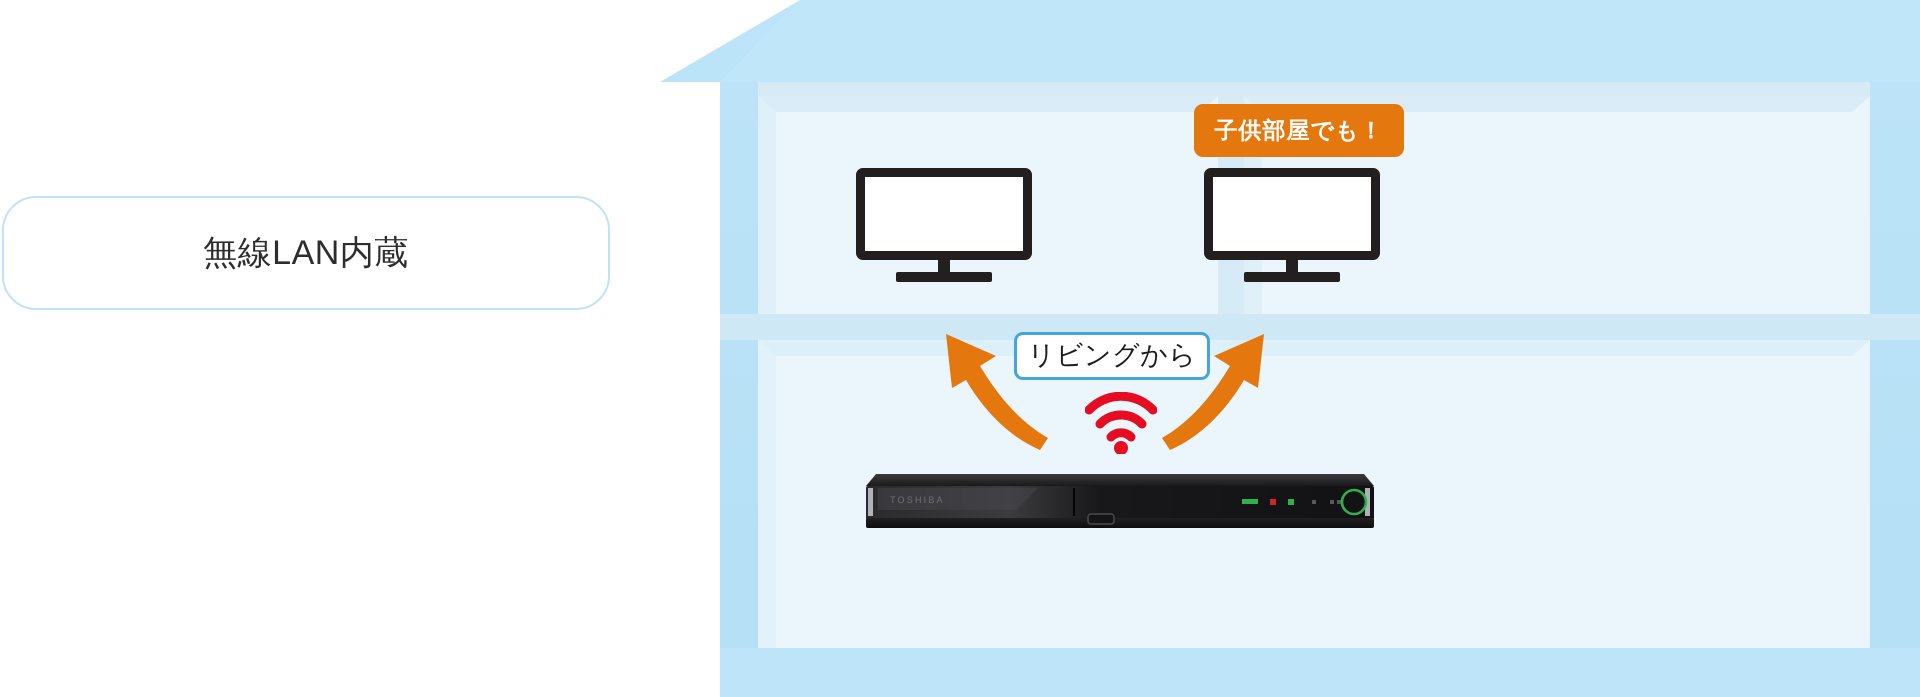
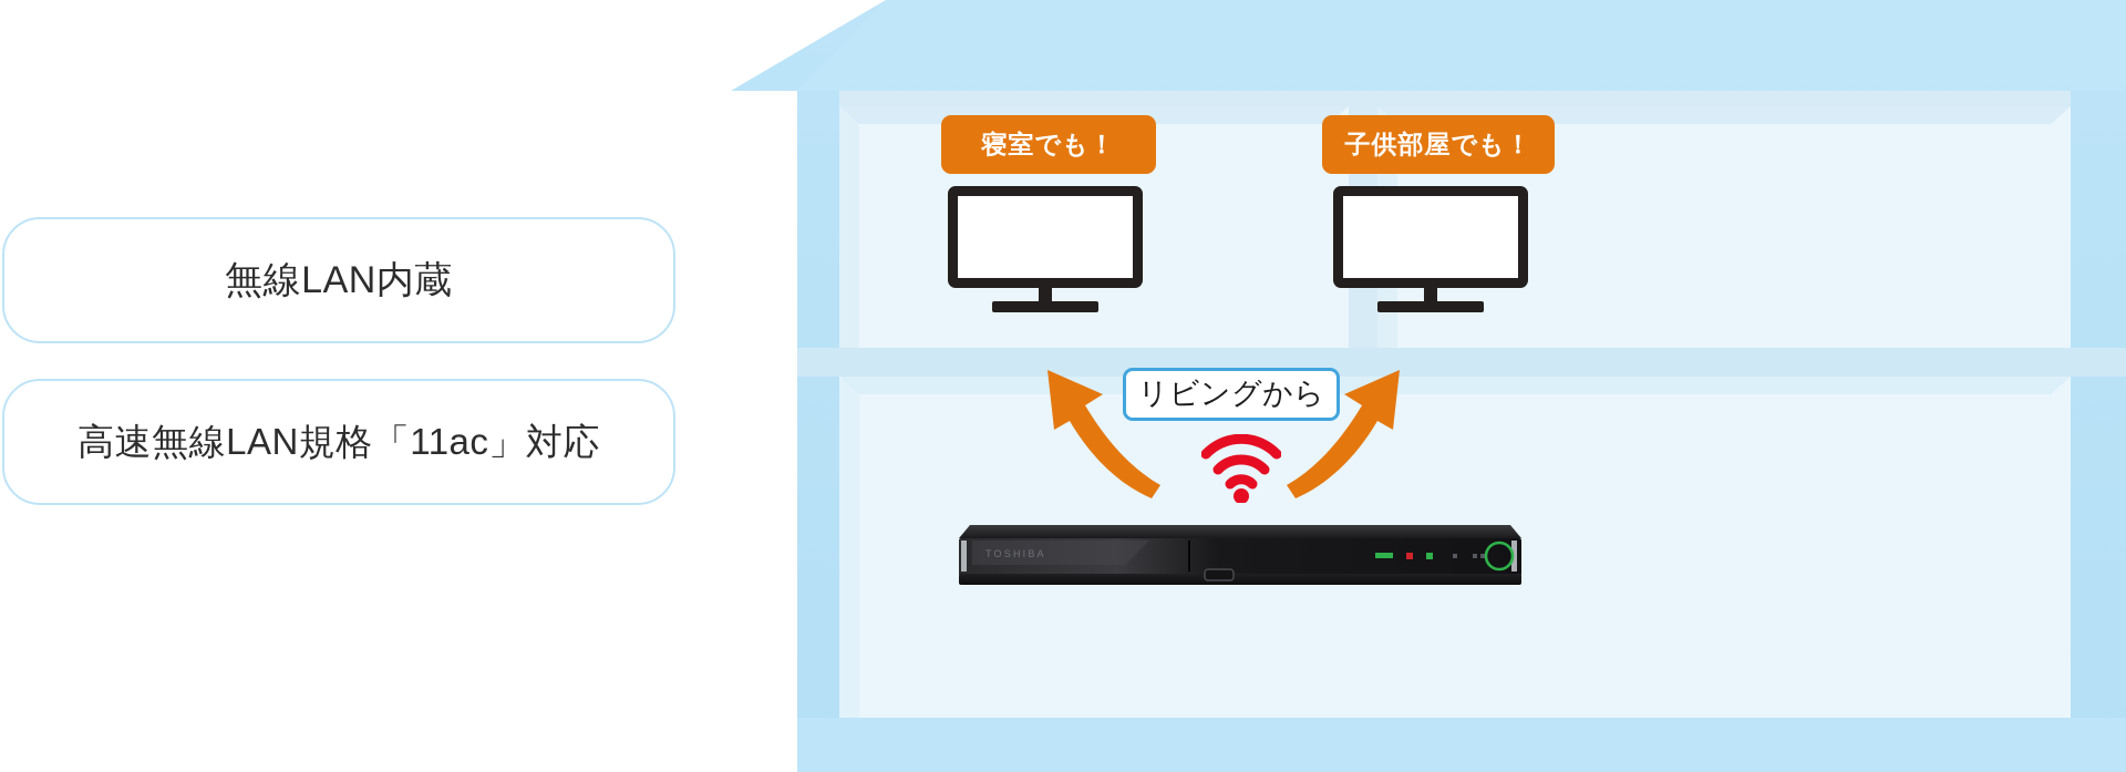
  無線LAN内蔵
+ 高速無線LAN規格「11ac」対応
+ 寝室でも！
  子供部屋でも！
  リビングから
  TOSHIBA
